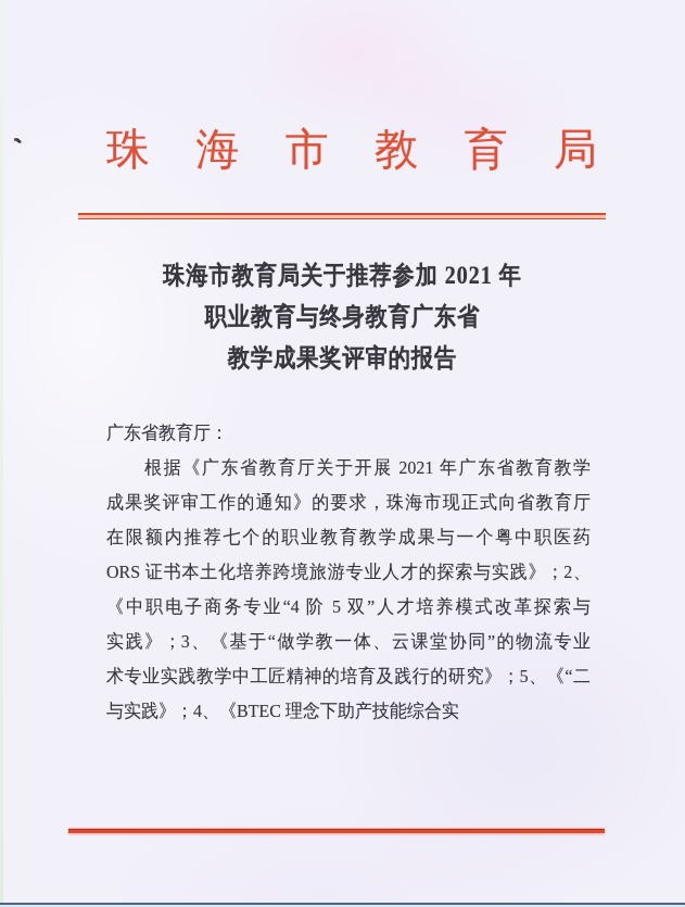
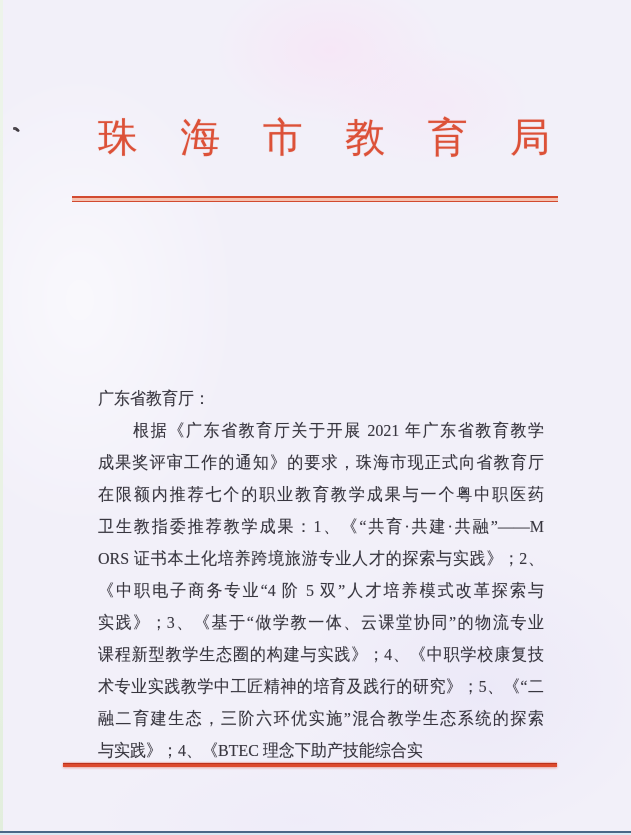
  珠海市教育局
- 珠海市教育局关于推荐参加 2021 年
- 职业教育与终身教育广东省
- 教学成果奖评审的报告
  广东省教育厅：
  根据《广东省教育厅关于开展 2021 年广东省教育教学
  成果奖评审工作的通知》的要求，珠海市现正式向省教育厅
  在限额内推荐七个的职业教育教学成果与一个粤中职医药
+ 卫生教指委推荐教学成果：1、《“共育·共建·共融”——M
  ORS 证书本土化培养跨境旅游专业人才的探索与实践》；2、
  《中职电子商务专业“4 阶 5 双”人才培养模式改革探索与
  实践》；3、《基于“做学教一体、云课堂协同”的物流专业
+ 课程新型教学生态圈的构建与实践》；4、《中职学校康复技
  术专业实践教学中工匠精神的培育及践行的研究》；5、《“二
+ 融二育建生态，三阶六环优实施”混合教学生态系统的探索
  与实践》；4、《BTEC 理念下助产技能综合实
